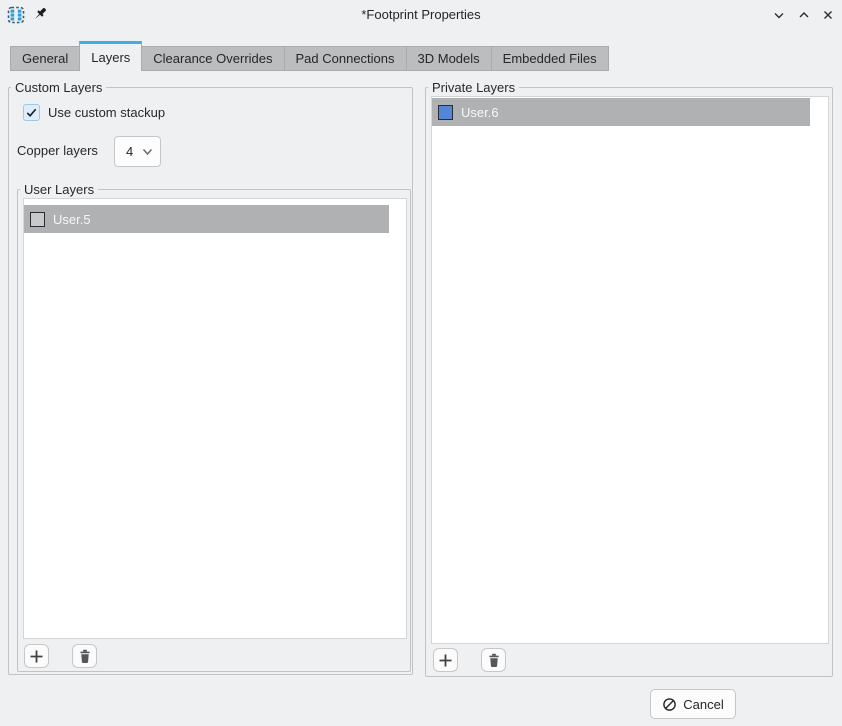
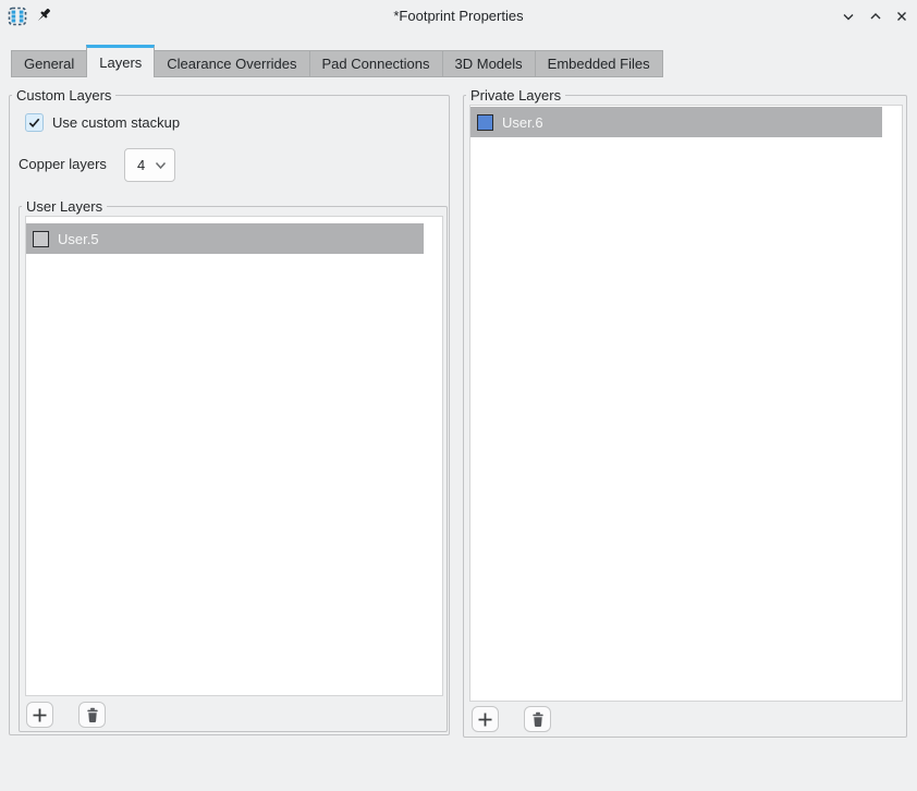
  *Footprint Properties
  General
  Layers
  Clearance Overrides
  Pad Connections
  3D Models
  Embedded Files
  Custom Layers
  Use custom stackup
  Copper layers
  4
  User Layers
  User.5
  Private Layers
  User.6
- Cancel
